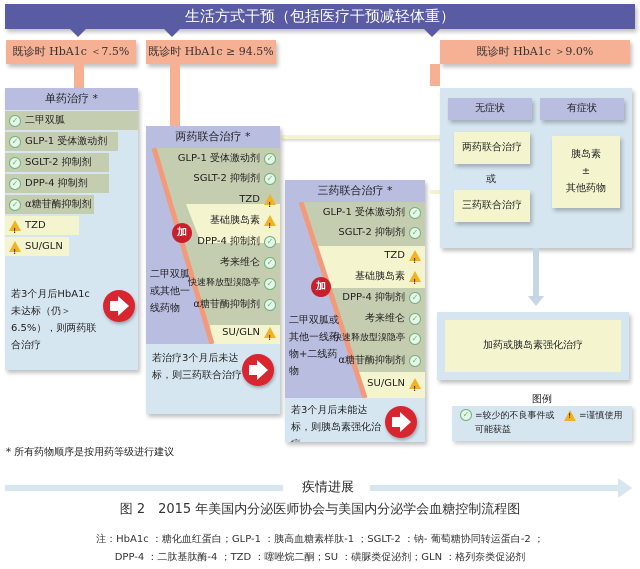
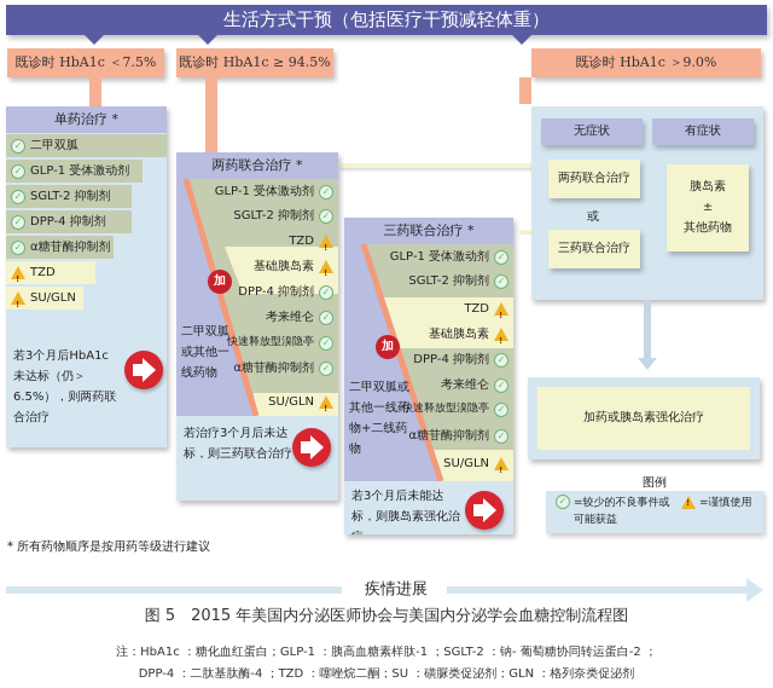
  生活方式干预（包括医疗干预减轻体重）
  既诊时 HbA1c ＜7.5%
  既诊时 HbA1c ≥ 94.5%
  既诊时 HbA1c ＞9.0%
  单药治疗 *
  ✓
  二甲双胍
  ✓
  GLP-1 受体激动剂
  ✓
  SGLT-2 抑制剂
  ✓
  DPP-4 抑制剂
  ✓
  α糖苷酶抑制剂
  !
  TZD
  !
  SU/GLN
  若3个月后HbA1c未达标（仍＞6.5%），则两药联合治疗
  两药联合治疗 *
  GLP-1 受体激动剂
  ✓
  SGLT-2 抑制剂
  ✓
  TZD
  !
  基础胰岛素
  !
  DPP-4 抑制剂
  ✓
  考来维仑
  ✓
  快速释放型溴隐亭
  ✓
  α糖苷酶抑制剂
  ✓
  SU/GLN
  !
  加
  二甲双胍或其他一线药物
  若治疗3个月后未达标，则三药联合治疗
  三药联合治疗 *
  GLP-1 受体激动剂
  ✓
  SGLT-2 抑制剂
  ✓
  TZD
  !
  基础胰岛素
  !
  DPP-4 抑制剂
  ✓
  考来维仑
  ✓
  快速释放型溴隐亭
  ✓
  α糖苷酶抑制剂
  ✓
  SU/GLN
  !
  加
  二甲双胍或其他一线药物+二线药物
  若3个月后未能达标，则胰岛素强化治
  无症状
  有症状
  两药联合治疗
  或
  三药联合治疗
  胰岛素
  ±
  其他药物
  加药或胰岛素强化治疗
  图例
  ✓
  =较少的不良事件或可能获益
  !
  =谨慎使用
  * 所有药物顺序是按用药等级进行建议
  疾情进展
- 图 2 2015 年美国内分泌医师协会与美国内分泌学会血糖控制流程图
+ 图 5 2015 年美国内分泌医师协会与美国内分泌学会血糖控制流程图
  注：HbA1c ：糖化血红蛋白；GLP-1 ：胰高血糖素样肽-1 ；SGLT-2 ：钠- 葡萄糖协同转运蛋白-2 ；
  DPP-4 ：二肽基肽酶-4 ；TZD ：噻唑烷二酮；SU ：磺脲类促泌剂；GLN ：格列奈类促泌剂
